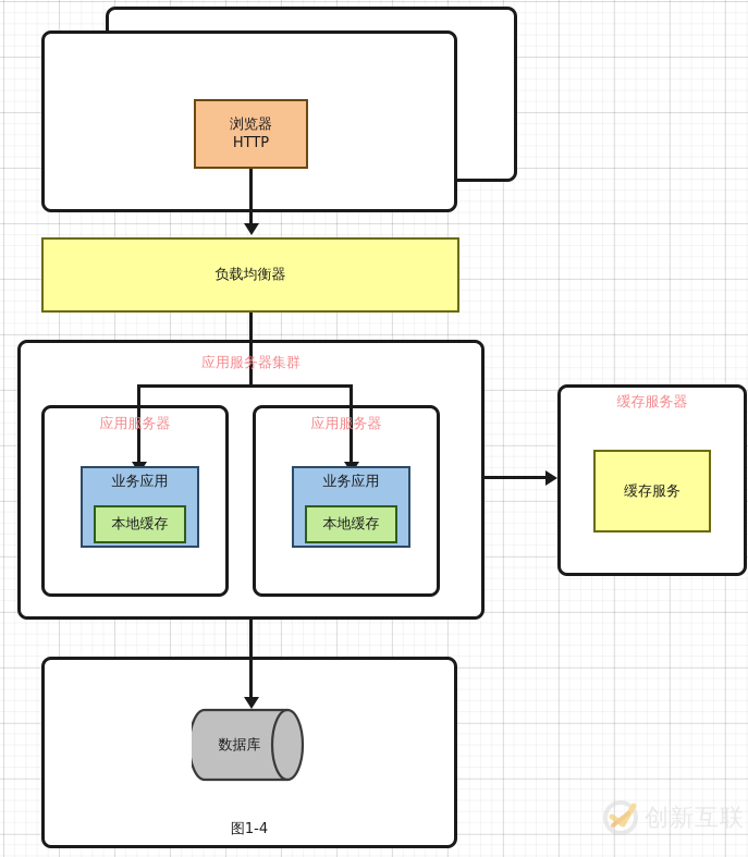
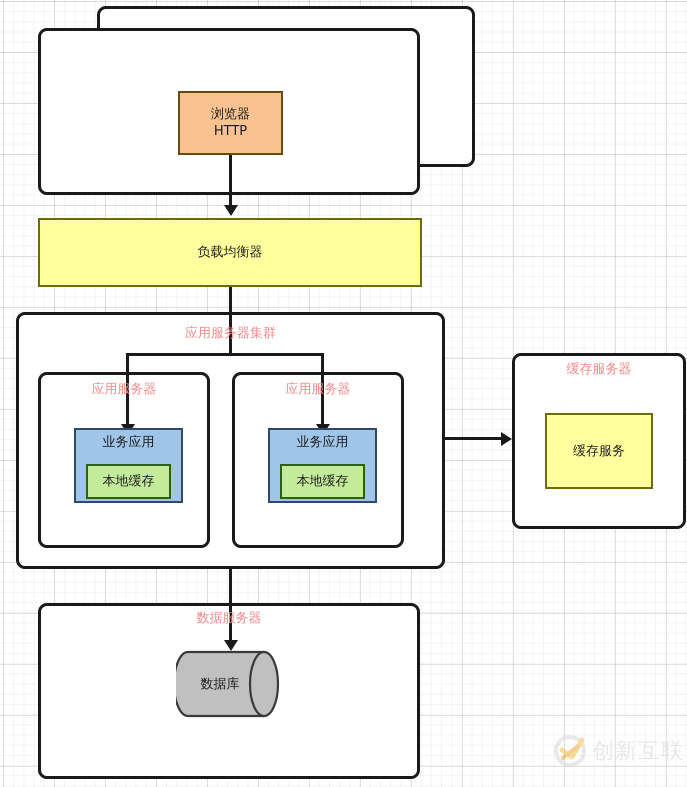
  浏览器
  HTTP
  负载均衡器
  应用服务器集群
  应用服务器
  业务应用
  本地缓存
  应用服务器
  业务应用
  本地缓存
  缓存服务器
  缓存服务
+ 数据服务器
  数据库
- 图1-4
  创新互联
